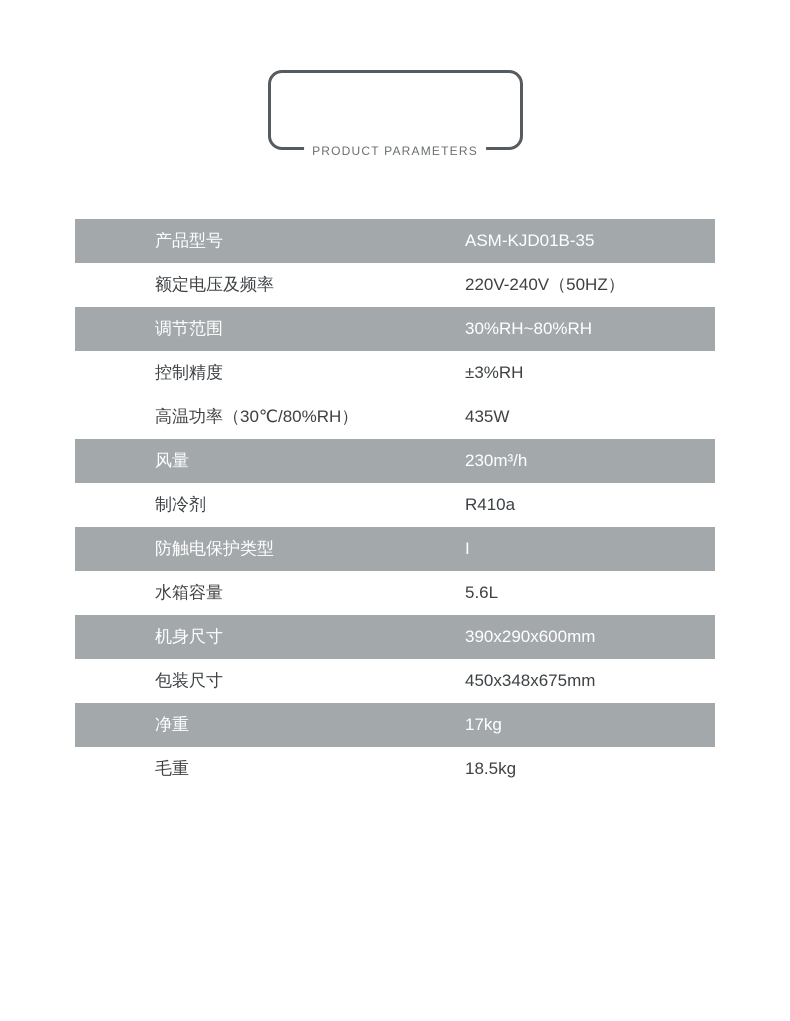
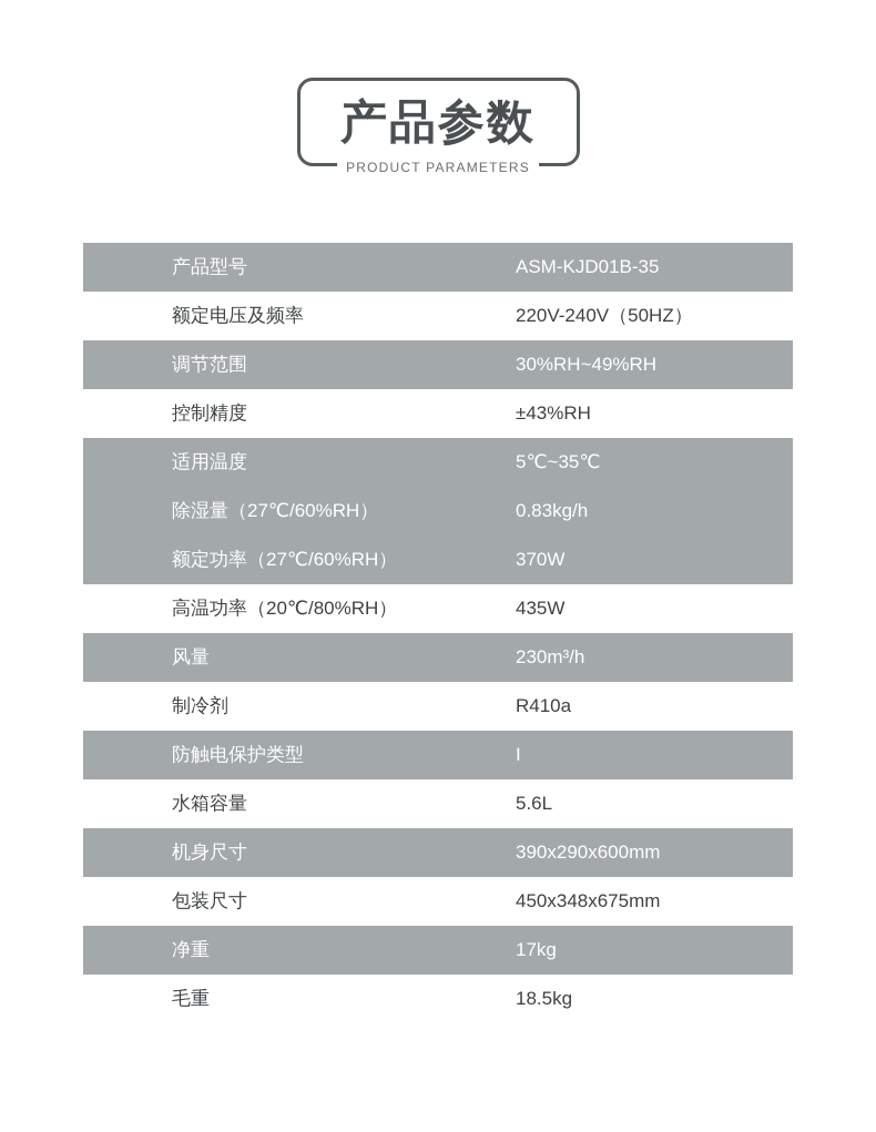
+ 产品参数
  PRODUCT PARAMETERS
  产品型号	ASM-KJD01B-35
  额定电压及频率	220V-240V（50HZ）
- 调节范围	30%RH~80%RH
+ 调节范围	30%RH~49%RH
- 控制精度	±3%RH
+ 控制精度	±43%RH
+ 适用温度	5℃~35℃
+ 除湿量（27℃/60%RH）	0.83kg/h
+ 额定功率（27℃/60%RH）	370W
- 高温功率（30℃/80%RH）	435W
+ 高温功率（20℃/80%RH）	435W
  风量	230m³/h
  制冷剂	R410a
  防触电保护类型	I
  水箱容量	5.6L
  机身尺寸	390x290x600mm
  包装尺寸	450x348x675mm
  净重	17kg
  毛重	18.5kg
